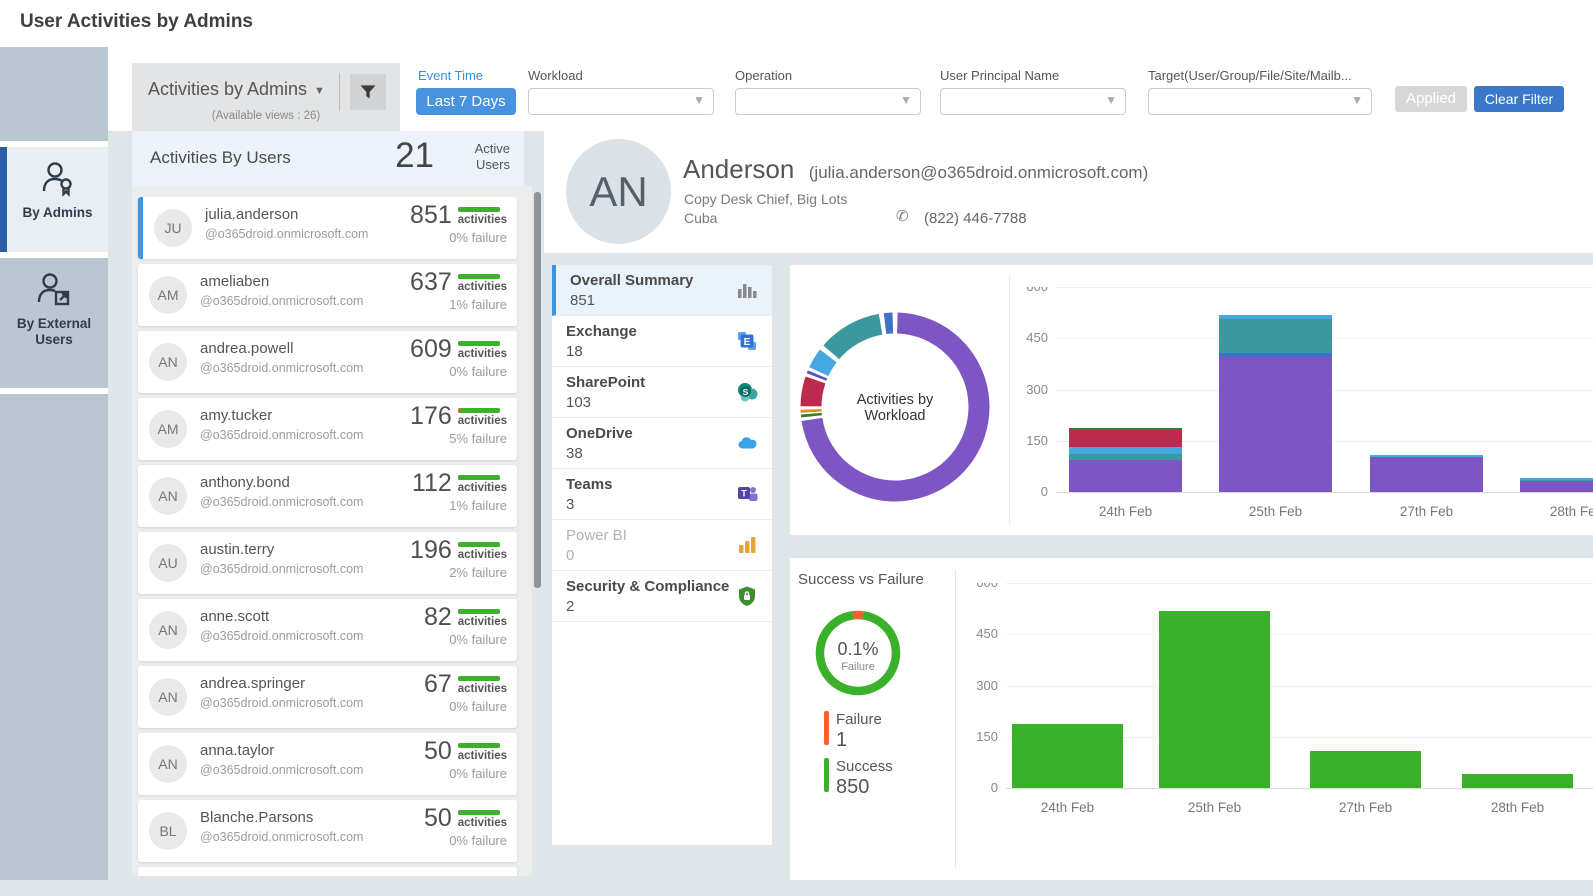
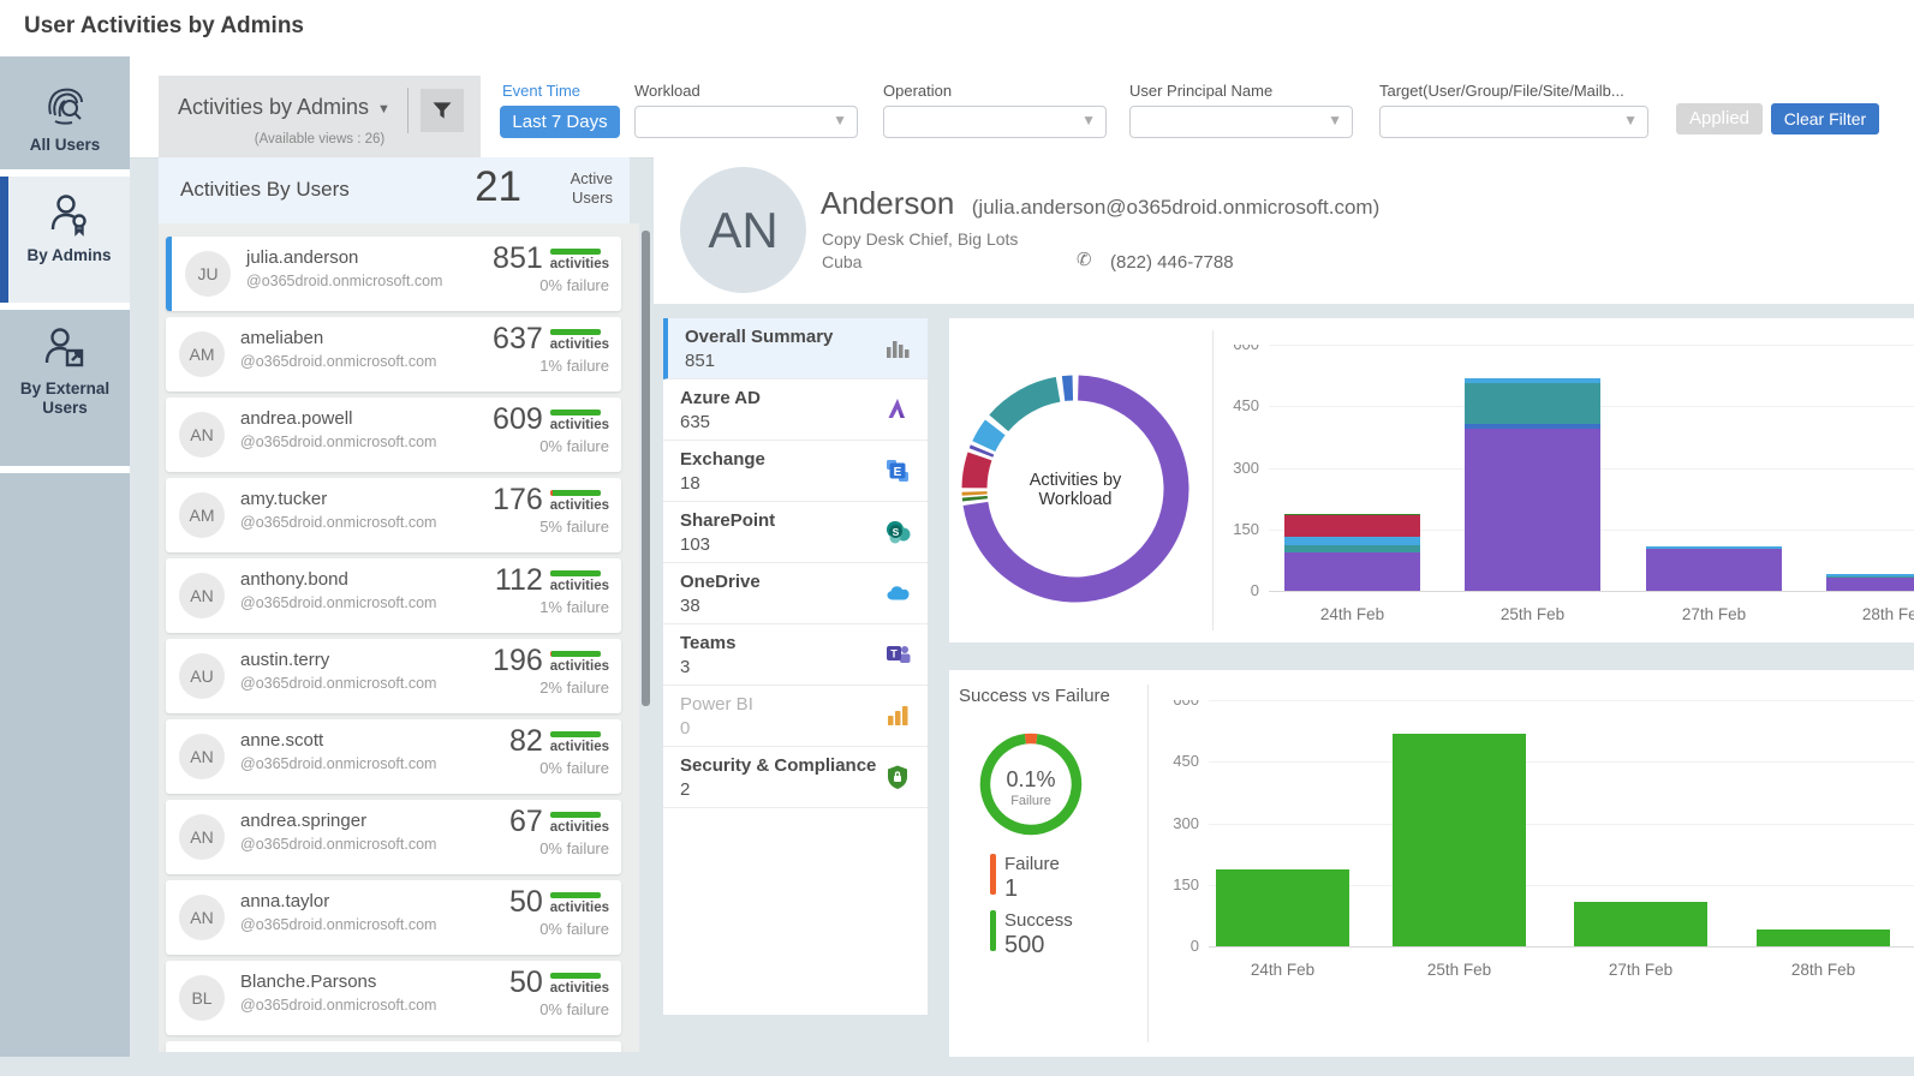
  User Activities by Admins
+ All Users
  By Admins
  By External Users
  Activities by Admins
  ▼
  (Available views : 26)
  Event Time
  Last 7 Days
  Workload
  ▼
  Operation
  ▼
  User Principal Name
  ▼
  Target(User/Group/File/Site/Mailb...
  ▼
  Applied
  Clear Filter
  Activities By Users
  21
  Active
  Users
  JU
  julia.anderson
  @o365droid.onmicrosoft.com
  851
  activities
  0% failure
  AM
  ameliaben
  @o365droid.onmicrosoft.com
  637
  activities
  1% failure
  AN
  andrea.powell
  @o365droid.onmicrosoft.com
  609
  activities
  0% failure
  AM
  amy.tucker
  @o365droid.onmicrosoft.com
  176
  activities
  5% failure
  AN
  anthony.bond
  @o365droid.onmicrosoft.com
  112
  activities
  1% failure
  AU
  austin.terry
  @o365droid.onmicrosoft.com
  196
  activities
  2% failure
  AN
  anne.scott
  @o365droid.onmicrosoft.com
  82
  activities
  0% failure
  AN
  andrea.springer
  @o365droid.onmicrosoft.com
  67
  activities
  0% failure
  AN
  anna.taylor
  @o365droid.onmicrosoft.com
  50
  activities
  0% failure
  BL
  Blanche.Parsons
  @o365droid.onmicrosoft.com
  50
  activities
  0% failure
  AN
  Anderson (julia.anderson@o365droid.onmicrosoft.com)
  Copy Desk Chief, Big Lots
  Cuba
  ✆
  (822) 446-7788
  Overall Summary
  851
+ Azure AD
+ 635
  Exchange
  18
  E
  SharePoint
  103
  S
  OneDrive
  38
  Teams
  3
  T
  Power BI
  0
  Security & Compliance
  2
  Activities by Workload
  0
  150
  300
  450
  600
  24th Feb
  25th Feb
  27th Feb
  28th Fe
  Success vs Failure
  0.1%
  Failure
  Failure
  1
  Success
- 850
+ 500
  0
  150
  300
  450
  600
  24th Feb
  25th Feb
  27th Feb
  28th Feb
